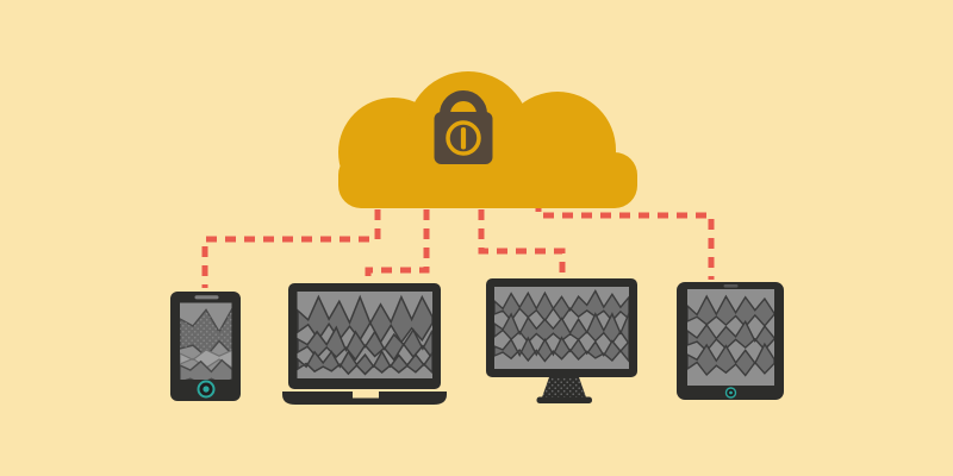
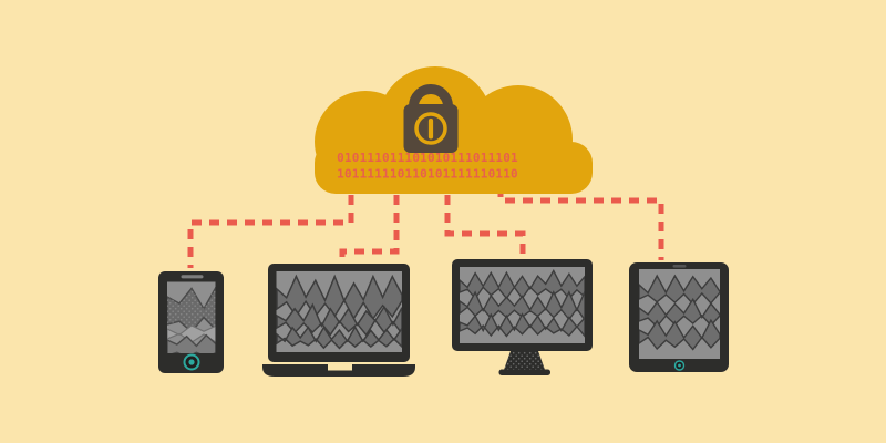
+ 010111011101010111011101
+ 101111110110101111110110
